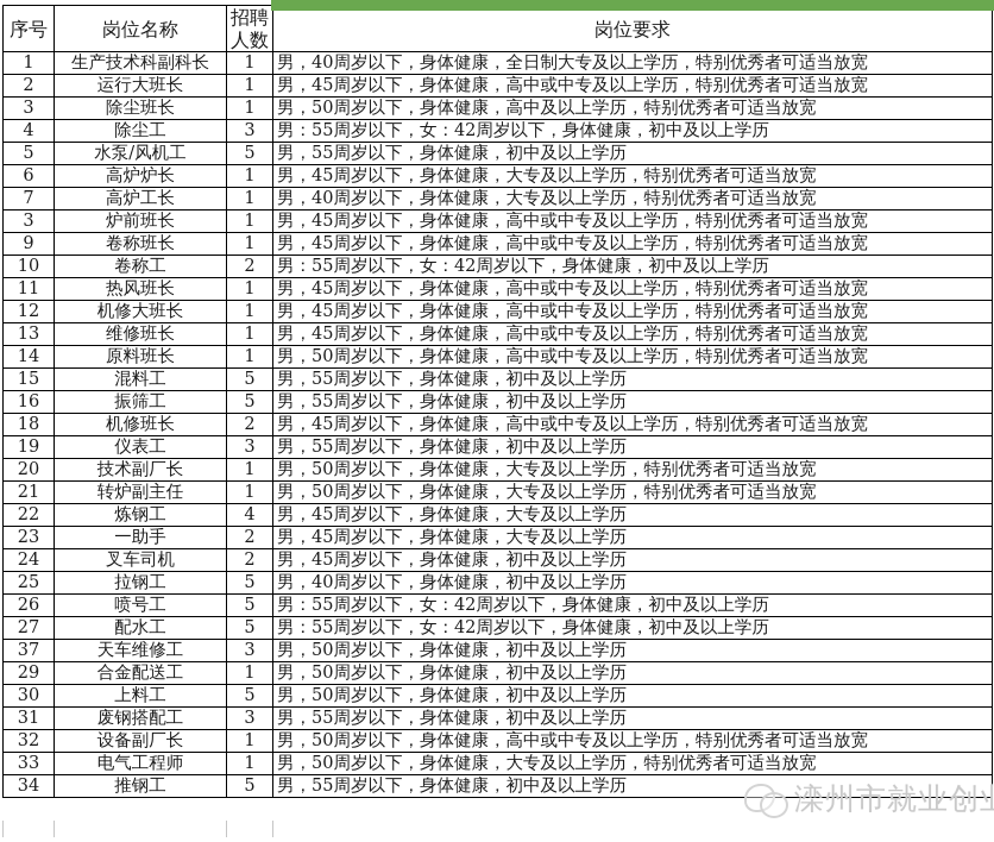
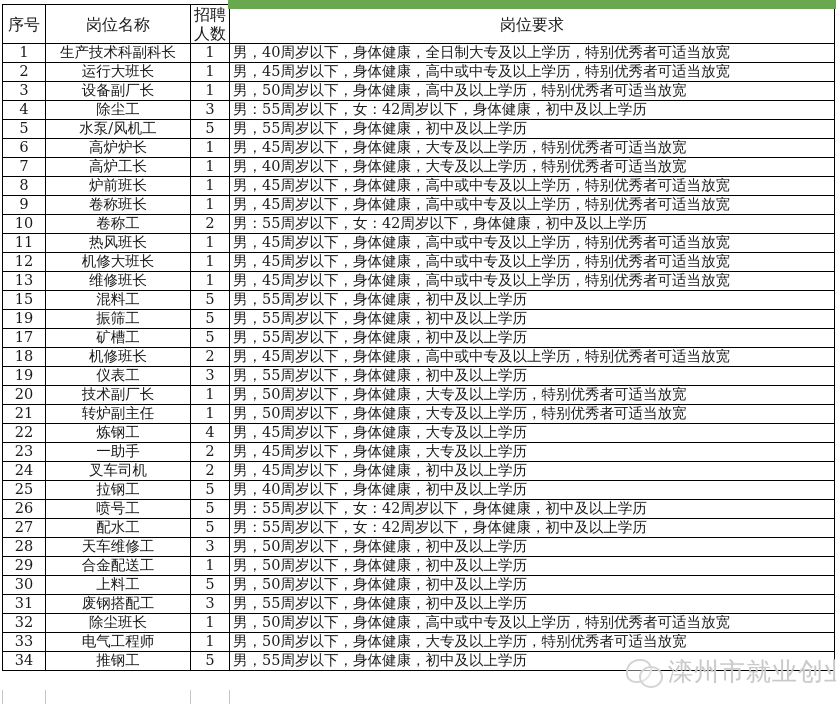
  序号	岗位名称	招聘人数	岗位要求
  1	生产技术科副科长	1	男，40周岁以下，身体健康，全日制大专及以上学历，特别优秀者可适当放宽
  2	运行大班长	1	男，45周岁以下，身体健康，高中或中专及以上学历，特别优秀者可适当放宽
- 3	除尘班长	1	男，50周岁以下，身体健康，高中及以上学历，特别优秀者可适当放宽
+ 3	设备副厂长	1	男，50周岁以下，身体健康，高中及以上学历，特别优秀者可适当放宽
  4	除尘工	3	男：55周岁以下，女：42周岁以下，身体健康，初中及以上学历
  5	水泵/风机工	5	男，55周岁以下，身体健康，初中及以上学历
  6	高炉炉长	1	男，45周岁以下，身体健康，大专及以上学历，特别优秀者可适当放宽
  7	高炉工长	1	男，40周岁以下，身体健康，大专及以上学历，特别优秀者可适当放宽
- 3	炉前班长	1	男，45周岁以下，身体健康，高中或中专及以上学历，特别优秀者可适当放宽
+ 8	炉前班长	1	男，45周岁以下，身体健康，高中或中专及以上学历，特别优秀者可适当放宽
  9	卷称班长	1	男，45周岁以下，身体健康，高中或中专及以上学历，特别优秀者可适当放宽
  10	卷称工	2	男：55周岁以下，女：42周岁以下，身体健康，初中及以上学历
  11	热风班长	1	男，45周岁以下，身体健康，高中或中专及以上学历，特别优秀者可适当放宽
  12	机修大班长	1	男，45周岁以下，身体健康，高中或中专及以上学历，特别优秀者可适当放宽
  13	维修班长	1	男，45周岁以下，身体健康，高中或中专及以上学历，特别优秀者可适当放宽
- 14	原料班长	1	男，50周岁以下，身体健康，高中或中专及以上学历，特别优秀者可适当放宽
  15	混料工	5	男，55周岁以下，身体健康，初中及以上学历
- 16	振筛工	5	男，55周岁以下，身体健康，初中及以上学历
+ 19	振筛工	5	男，55周岁以下，身体健康，初中及以上学历
+ 17	矿槽工	5	男，55周岁以下，身体健康，初中及以上学历
  18	机修班长	2	男，45周岁以下，身体健康，高中或中专及以上学历，特别优秀者可适当放宽
  19	仪表工	3	男，55周岁以下，身体健康，初中及以上学历
  20	技术副厂长	1	男，50周岁以下，身体健康，大专及以上学历，特别优秀者可适当放宽
  21	转炉副主任	1	男，50周岁以下，身体健康，大专及以上学历，特别优秀者可适当放宽
  22	炼钢工	4	男，45周岁以下，身体健康，大专及以上学历
  23	一助手	2	男，45周岁以下，身体健康，大专及以上学历
  24	叉车司机	2	男，45周岁以下，身体健康，初中及以上学历
  25	拉钢工	5	男，40周岁以下，身体健康，初中及以上学历
  26	喷号工	5	男：55周岁以下，女：42周岁以下，身体健康，初中及以上学历
  27	配水工	5	男：55周岁以下，女：42周岁以下，身体健康，初中及以上学历
- 37	天车维修工	3	男，50周岁以下，身体健康，初中及以上学历
+ 28	天车维修工	3	男，50周岁以下，身体健康，初中及以上学历
  29	合金配送工	1	男，50周岁以下，身体健康，初中及以上学历
  30	上料工	5	男，50周岁以下，身体健康，初中及以上学历
  31	废钢搭配工	3	男，55周岁以下，身体健康，初中及以上学历
- 32	设备副厂长	1	男，50周岁以下，身体健康，高中或中专及以上学历，特别优秀者可适当放宽
+ 32	除尘班长	1	男，50周岁以下，身体健康，高中或中专及以上学历，特别优秀者可适当放宽
  33	电气工程师	1	男，50周岁以下，身体健康，大专及以上学历，特别优秀者可适当放宽
  34	推钢工	5	男，55周岁以下，身体健康，初中及以上学历
  滦州市就业创
